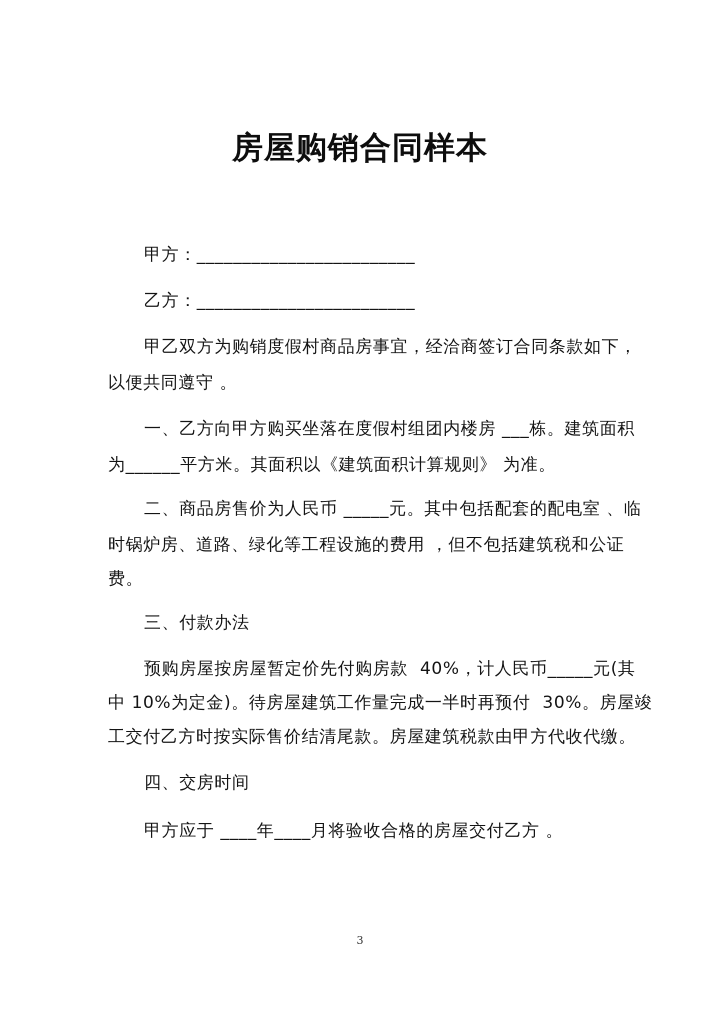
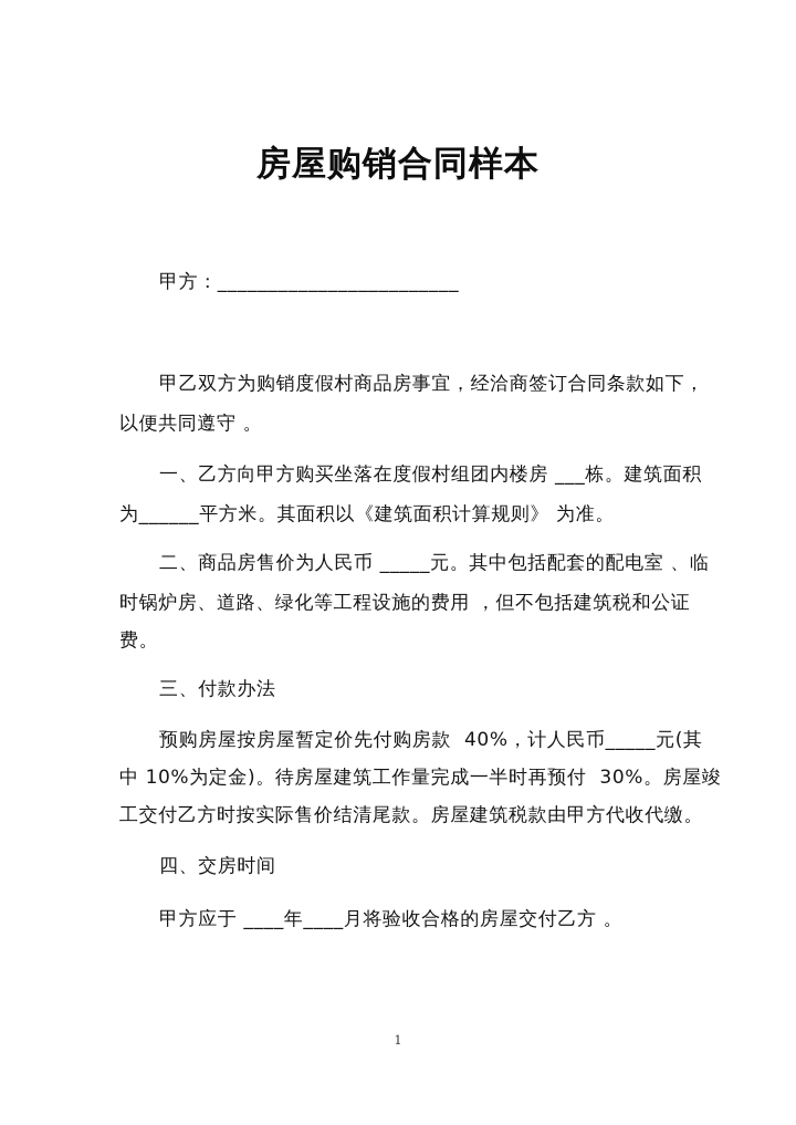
  房屋购销合同样本
  甲方：________________________
- 乙方：________________________
  甲乙双方为购销度假村商品房事宜，经洽商签订合同条款如下，
  以便共同遵守 。
  一、乙方向甲方购买坐落在度假村组团内楼房 ___栋。建筑面积
  为______平方米。其面积以《建筑面积计算规则》 为准。
  二、商品房售价为人民币 _____元。其中包括配套的配电室 、临
  时锅炉房、道路、绿化等工程设施的费用 ，但不包括建筑税和公证
  费。
  三、付款办法
  预购房屋按房屋暂定价先付购房款 40%，计人民币_____元(其
  中 10%为定金)。待房屋建筑工作量完成一半时再预付 30%。房屋竣
  工交付乙方时按实际售价结清尾款。房屋建筑税款由甲方代收代缴。
  四、交房时间
  甲方应于 ____年____月将验收合格的房屋交付乙方 。
- 3
+ 1
